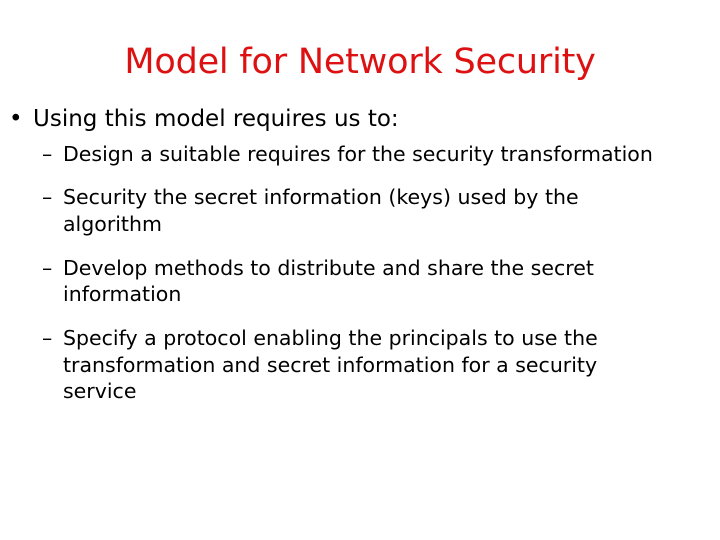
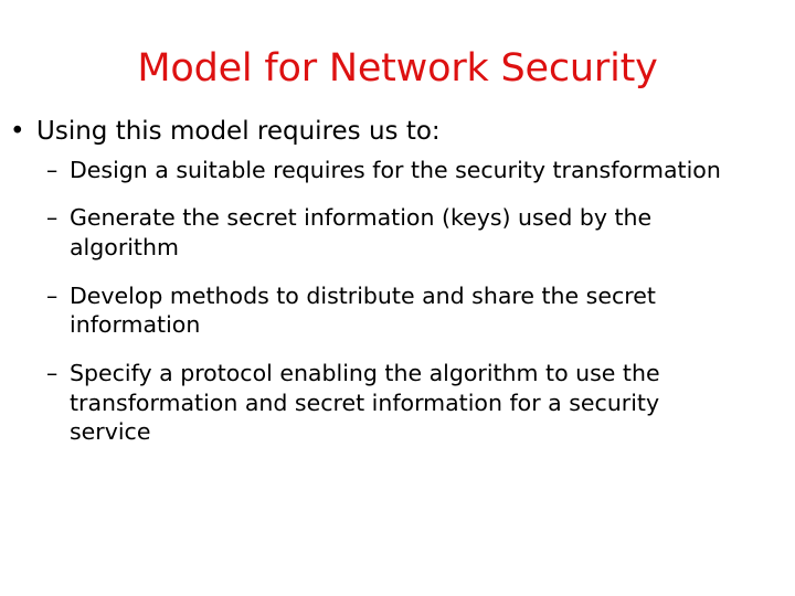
  Model for Network Security
  •
  Using this model requires us to:
  –
  Design a suitable requires for the security transformation
  –
- Security the secret information (keys) used by the algorithm
+ Generate the secret information (keys) used by the algorithm
  –
  Develop methods to distribute and share the secret information
  –
- Specify a protocol enabling the principals to use the transformation and secret information for a security service
+ Specify a protocol enabling the algorithm to use the transformation and secret information for a security service
